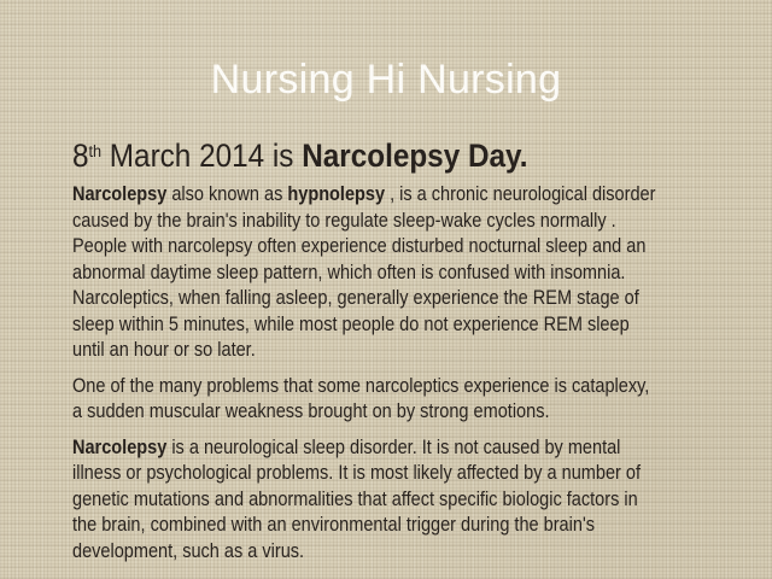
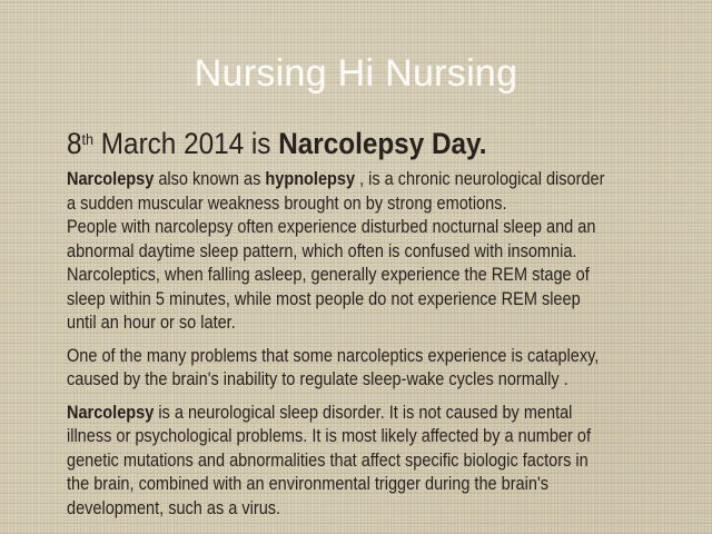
  Nursing Hi Nursing
  8th March 2014 is Narcolepsy Day.
  Narcolepsy also known as hypnolepsy , is a chronic neurological disorder
- caused by the brain's inability to regulate sleep-wake cycles normally .
+ a sudden muscular weakness brought on by strong emotions.
  People with narcolepsy often experience disturbed nocturnal sleep and an
  abnormal daytime sleep pattern, which often is confused with insomnia.
  Narcoleptics, when falling asleep, generally experience the REM stage of
  sleep within 5 minutes, while most people do not experience REM sleep
  until an hour or so later.
  One of the many problems that some narcoleptics experience is cataplexy,
- a sudden muscular weakness brought on by strong emotions.
+ caused by the brain's inability to regulate sleep-wake cycles normally .
  Narcolepsy is a neurological sleep disorder. It is not caused by mental
  illness or psychological problems. It is most likely affected by a number of
  genetic mutations and abnormalities that affect specific biologic factors in
  the brain, combined with an environmental trigger during the brain's
  development, such as a virus.
